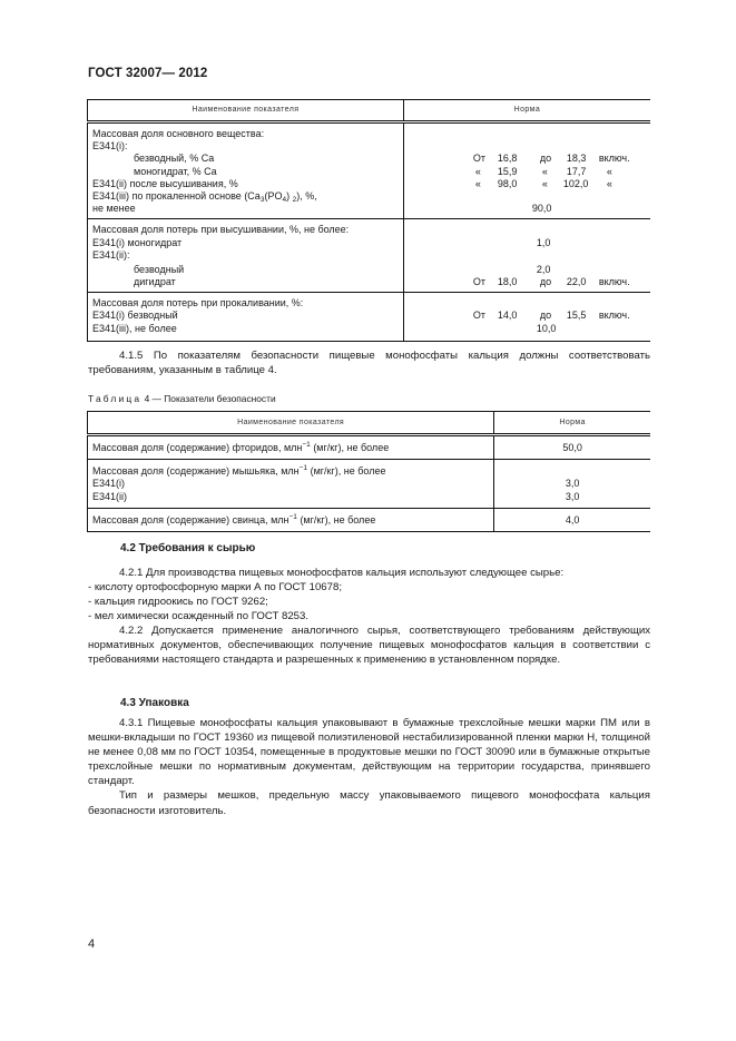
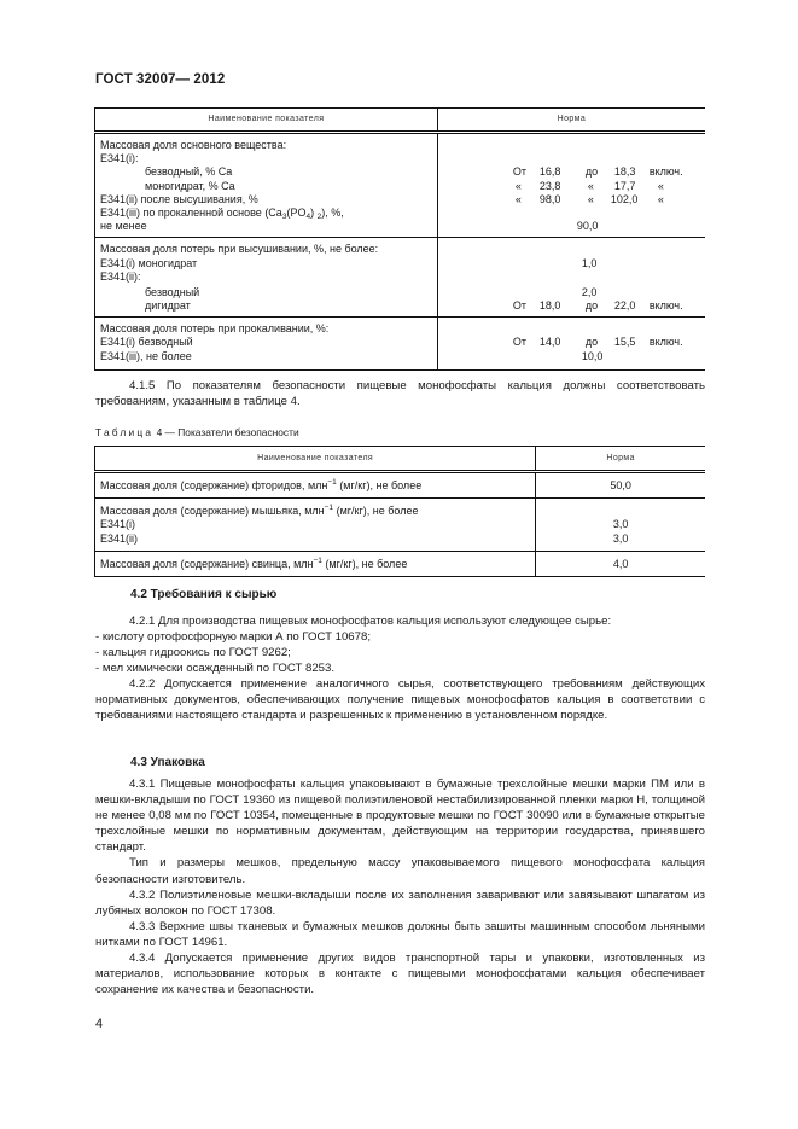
  ГОСТ 32007— 2012
- Массовая доля основного вещества: E341(i): безводный, % Ca моногидрат, % Ca E341(ii) после высушивания, % E341(iii) по прокаленной основе (Ca (PO ) ), %, не менее	От 16,8 до 18,3 включ. « 15,9 « 17,7 « « 98,0 « 102,0 « 90,0
+ Массовая доля основного вещества: E341(i): безводный, % Ca моногидрат, % Ca E341(ii) после высушивания, % E341(iii) по прокаленной основе (Ca (PO ) ), %, не менее	От 16,8 до 18,3 включ. « 23,8 « 17,7 « « 98,0 « 102,0 « 90,0
  Массовая доля потерь при высушивании, %, не более: E341(i) моногидрат E341(ii): безводный дигидрат	1,0 2,0 От 18,0 до 22,0 включ.
  Массовая доля потерь при прокаливании, %: E341(i) безводный E341(iii), не более	От 14,0 до 15,5 включ. 10,0
  4.1.5 По показателям безопасности пищевые монофосфаты кальция должны соответствовать требованиям, указанным в таблице 4.
  Таблица 4 — Показатели безопасности
  Массовая доля (содержание) фторидов, млн (мг/кг), не более	50,0
  Массовая доля (содержание) мышьяка, млн (мг/кг), не более E341(i) E341(ii)	3,0 3,0
  Массовая доля (содержание) свинца, млн (мг/кг), не более	4,0
  4.2 Требования к сырью
  4.2.1 Для производства пищевых монофосфатов кальция используют следующее сырье:
  - кислоту ортофосфорную марки А по ГОСТ 10678;
  - кальция гидроокись по ГОСТ 9262;
  - мел химически осажденный по ГОСТ 8253.
  4.2.2 Допускается применение аналогичного сырья, соответствующего требованиям действующих нормативных документов, обеспечивающих получение пищевых монофосфатов кальция в соответствии с требованиями настоящего стандарта и разрешенных к применению в установленном порядке.
  4.3 Упаковка
  4.3.1 Пищевые монофосфаты кальция упаковывают в бумажные трехслойные мешки марки ПМ или в мешки-вкладыши по ГОСТ 19360 из пищевой полиэтиленовой нестабилизированной пленки марки Н, толщиной не менее 0,08 мм по ГОСТ 10354, помещенные в продуктовые мешки по ГОСТ 30090 или в бумажные открытые трехслойные мешки по нормативным документам, действующим на территории государства, принявшего стандарт.
  Тип и размеры мешков, предельную массу упаковываемого пищевого монофосфата кальция безопасности изготовитель.
+ 4.3.2 Полиэтиленовые мешки-вкладыши после их заполнения заваривают или завязывают шпагатом из лубяных волокон по ГОСТ 17308.
+ 4.3.3 Верхние швы тканевых и бумажных мешков должны быть зашиты машинным способом льняными нитками по ГОСТ 14961.
+ 4.3.4 Допускается применение других видов транспортной тары и упаковки, изготовленных из материалов, использование которых в контакте с пищевыми монофосфатами кальция обеспечивает сохранение их качества и безопасности.
  4
